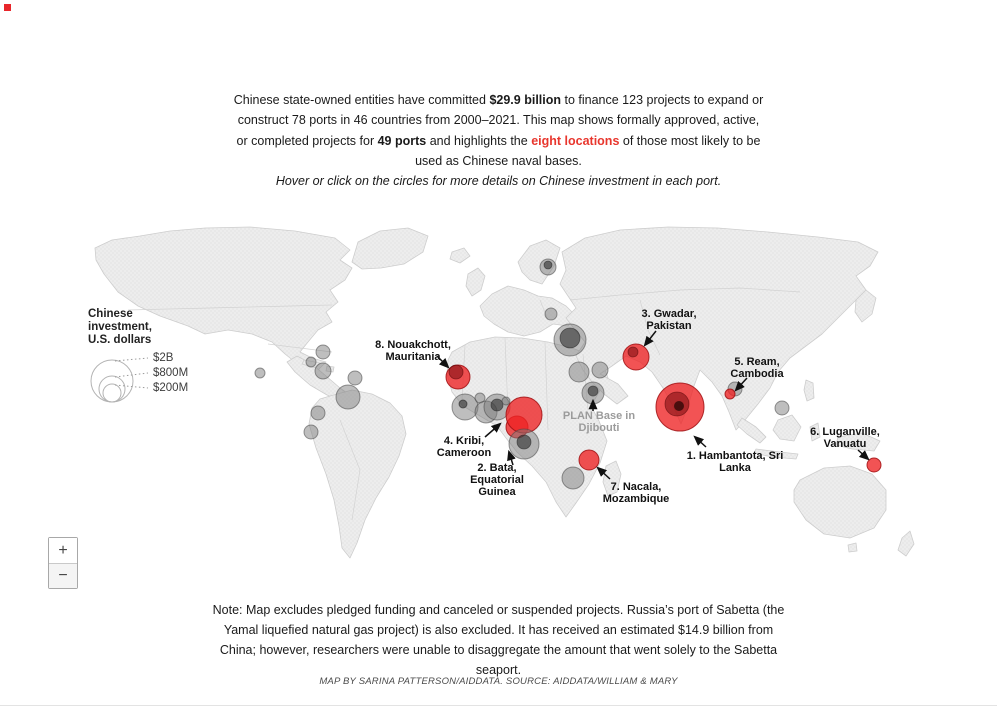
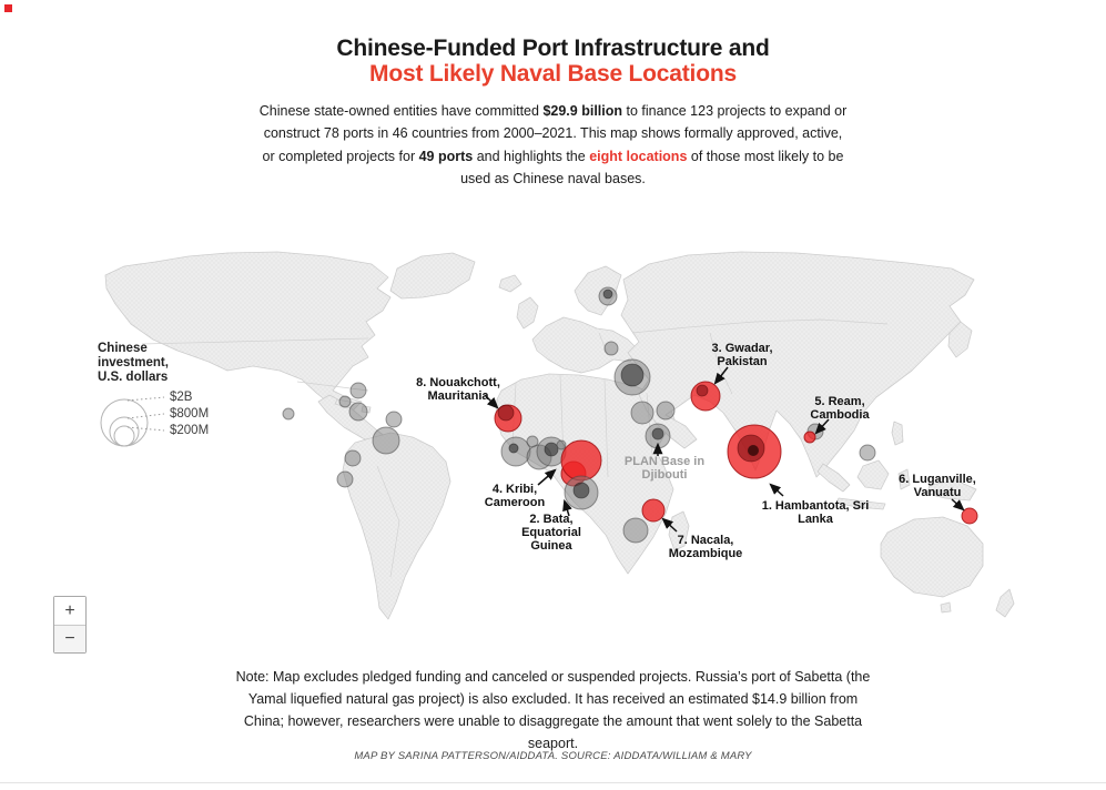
+ Chinese-Funded Port Infrastructure and
+ Most Likely Naval Base Locations
  Chinese state-owned entities have committed $29.9 billion to finance 123 projects to expand or construct 78 ports in 46 countries from 2000–2021. This map shows formally approved, active, or completed projects for 49 ports and highlights the eight locations of those most likely to be used as Chinese naval bases.
- Hover or click on the circles for more details on Chinese investment in each port.
  $2B
  $800M
  $200M
  8. Nouakchott, Mauritania
  3. Gwadar, Pakistan
  5. Ream, Cambodia
  PLAN Base in Djibouti
  4. Kribi, Cameroon
  2. Bata, Equatorial Guinea
  7. Nacala, Mozambique
  1. Hambantota, Sri Lanka
  6. Luganville, Vanuatu
  Chinese
  investment,
  U.S. dollars
  +
  −
  Note: Map excludes pledged funding and canceled or suspended projects. Russia’s port of Sabetta (the Yamal liquefied natural gas project) is also excluded. It has received an estimated $14.9 billion from China; however, researchers were unable to disaggregate the amount that went solely to the Sabetta seaport.
  MAP BY SARINA PATTERSON/AIDDATA. SOURCE: AIDDATA/WILLIAM & MARY
